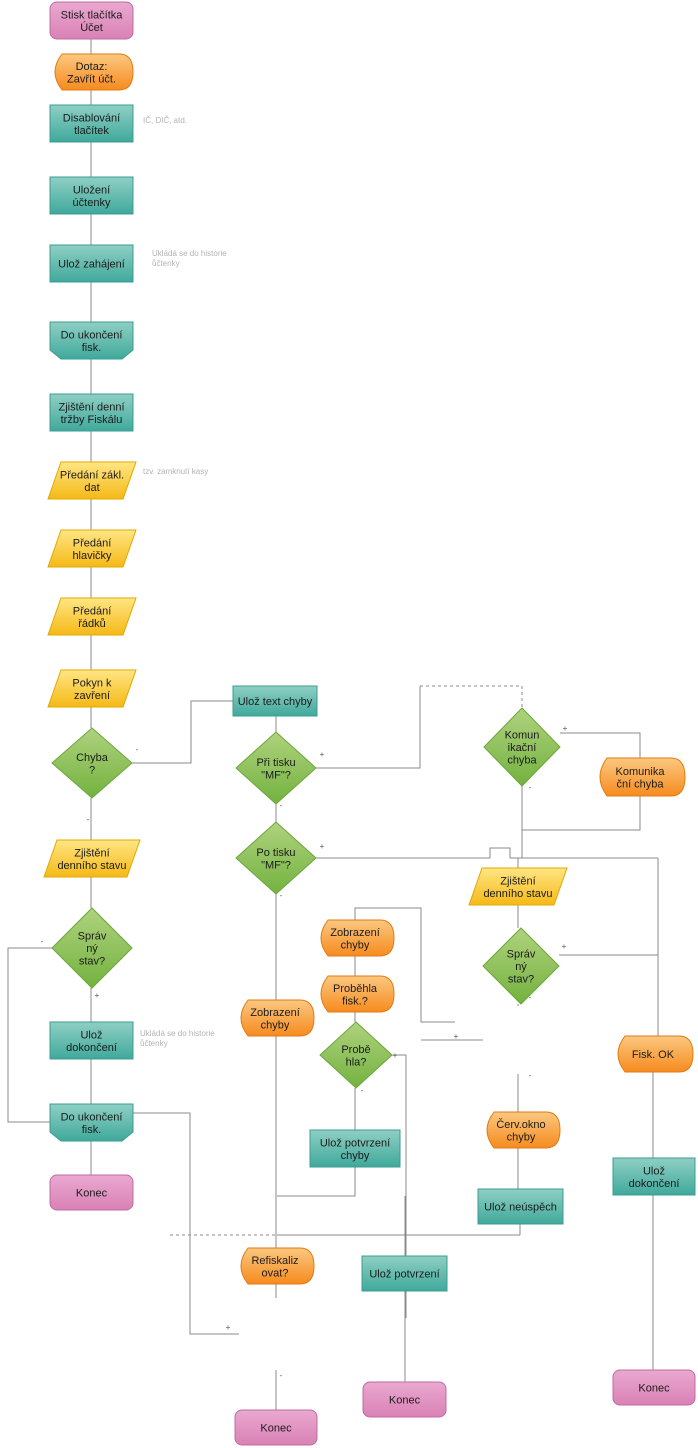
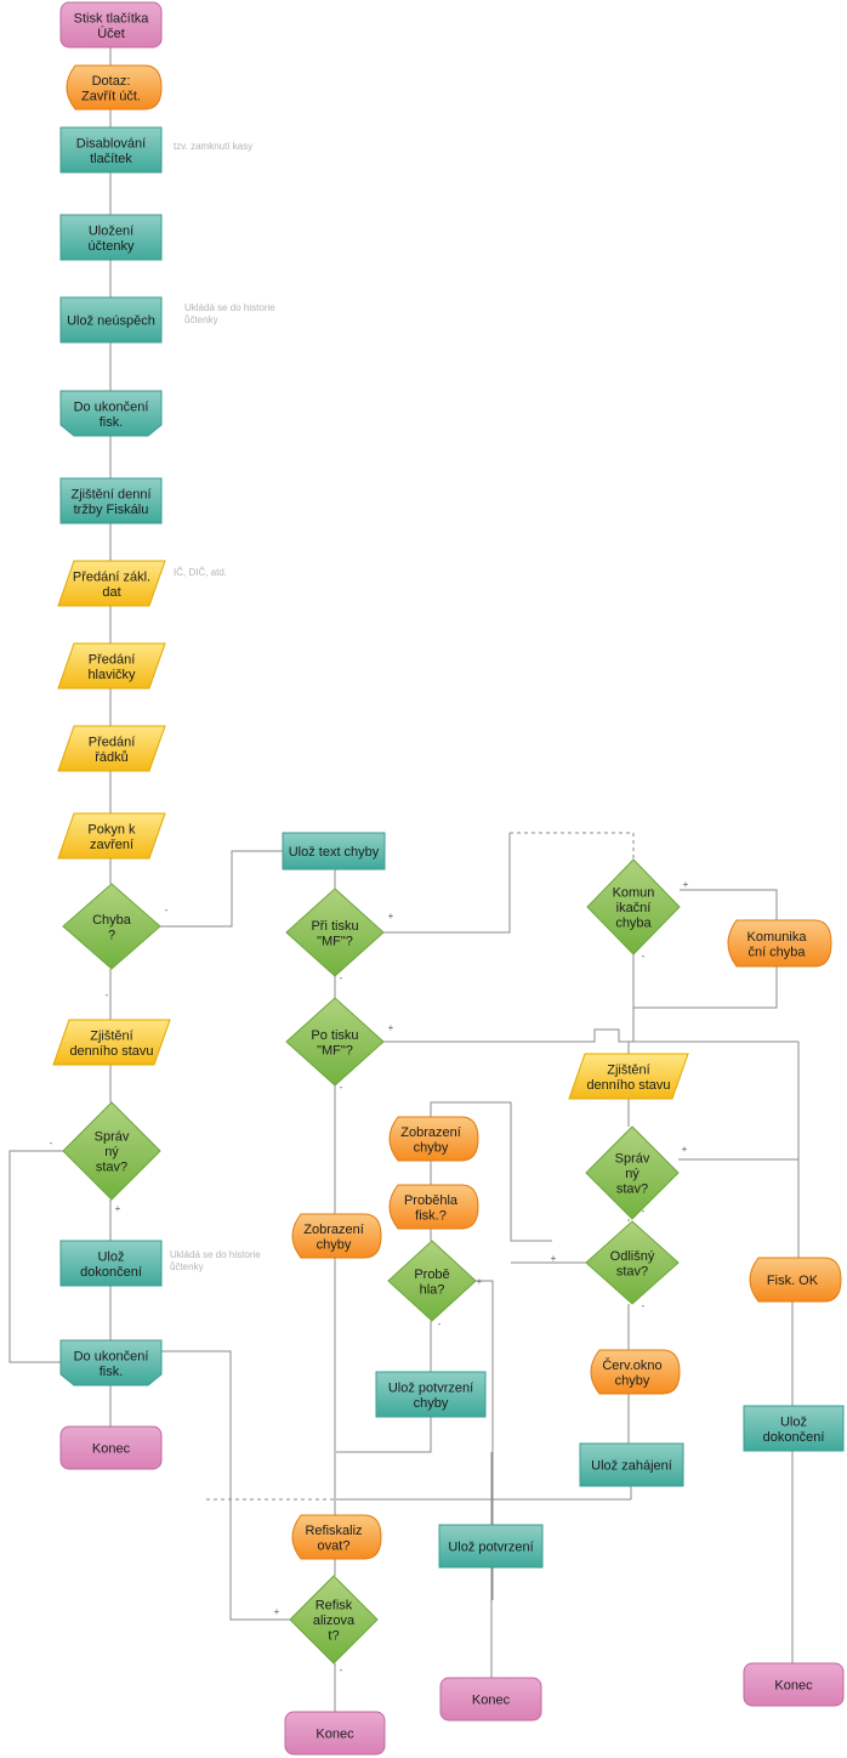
  Stisk tlačítka Účet
  Dotaz: Zavřít účt.
  Disablování tlačítek
  Uložení účtenky
- Ulož zahájení
+ Ulož neúspěch
  Do ukončení fisk.
  Zjištění denní tržby Fiskálu
  Předání zákl. dat
  Předání hlavičky
  Předání řádků
  Pokyn k zavření
  Chyba ?
  Zjištění denního stavu
  Správ ný stav?
  Ulož dokončení
  Do ukončení fisk.
  Konec
  Ulož text chyby
  Při tisku "MF"?
  Po tisku "MF"?
  Zobrazení chyby
  Proběhla fisk.?
  Zobrazení chyby
  Probě hla?
  Ulož potvrzení chyby
  Refiskaliz ovat?
+ Refisk alizova t?
  Konec
  Ulož potvrzení
  Konec
  Komun ikační chyba
  Komunika ční chyba
  Zjištění denního stavu
  Správ ný stav?
+ Odlišný stav?
  Červ.okno chyby
- Ulož neúspěch
+ Ulož zahájení
  Fisk. OK
  Ulož dokončení
  Konec
- IČ, DIČ, atd.
+ tzv. zamknutí kasy
  Ukládá se do historie ůčtenky
- tzv. zamknutí kasy
+ IČ, DIČ, atd.
  Ukládá se do historie ůčtenky
  -
  -
  -
  +
  +
  -
  +
  -
  +
  -
  +
  -
  +
  -
  +
  -
  +
  -
